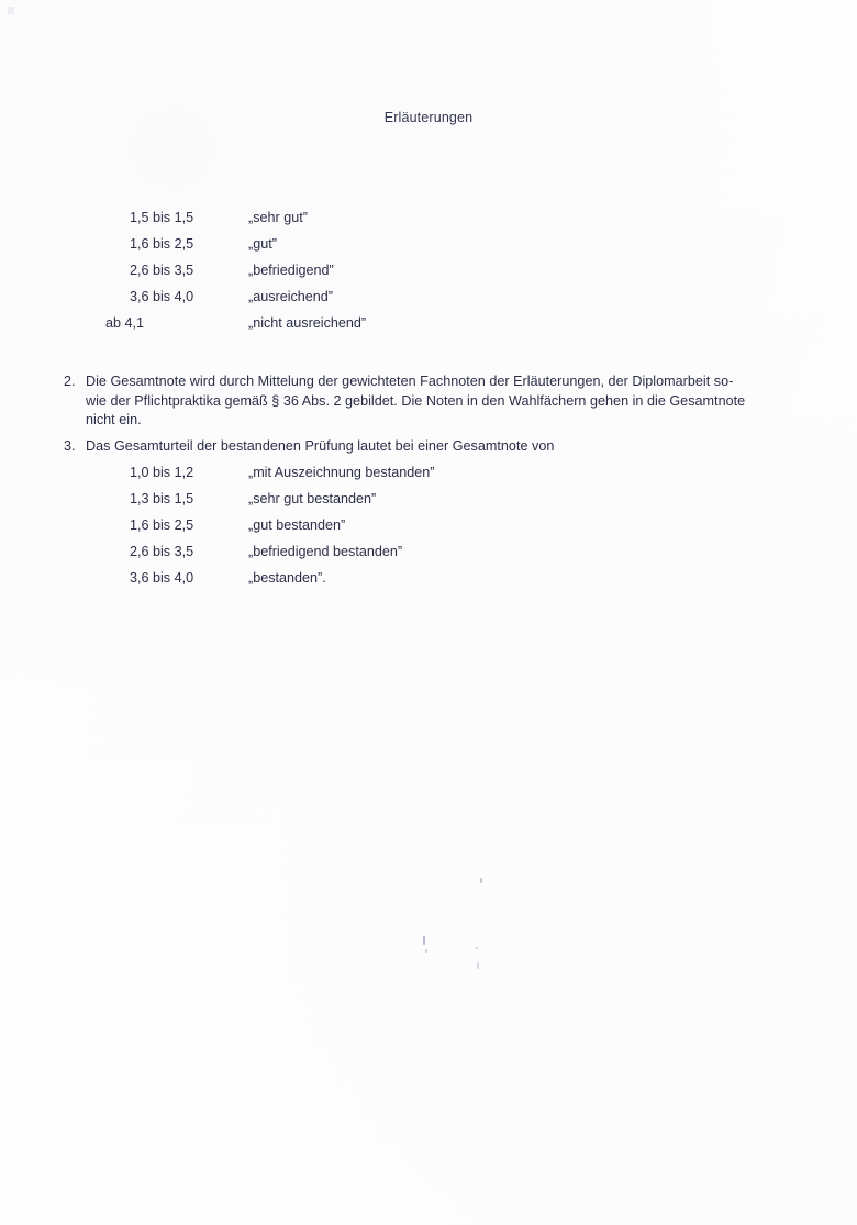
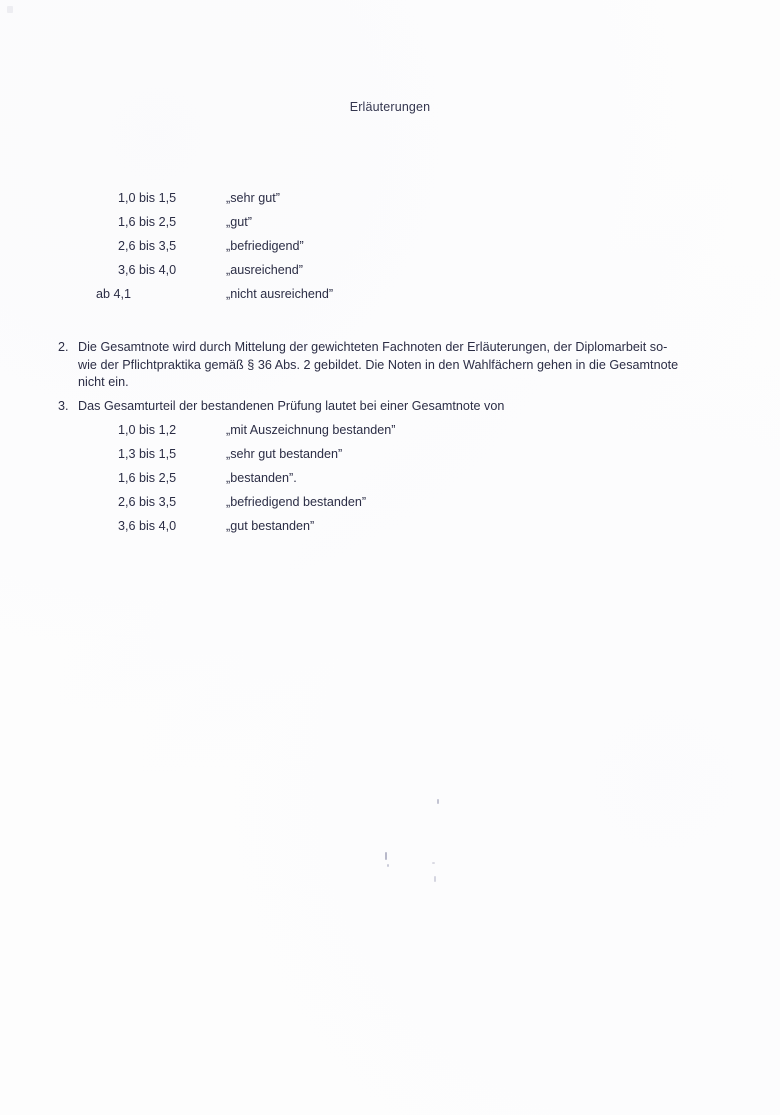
  Erläuterungen
- 1,5 bis 1,5	„sehr gut”
+ 1,0 bis 1,5	„sehr gut”
  1,6 bis 2,5	„gut”
  2,6 bis 3,5	„befriedigend”
  3,6 bis 4,0	„ausreichend”
  ab 4,1	„nicht ausreichend”
  2.
  Die Gesamtnote wird durch Mittelung der gewichteten Fachnoten der Erläuterungen, der Diplomarbeit so-
  wie der Pflichtpraktika gemäß § 36 Abs. 2 gebildet. Die Noten in den Wahlfächern gehen in die Gesamtnote
  nicht ein.
  3.
  Das Gesamturteil der bestandenen Prüfung lautet bei einer Gesamtnote von
  1,0 bis 1,2	„mit Auszeichnung bestanden”
  1,3 bis 1,5	„sehr gut bestanden”
- 1,6 bis 2,5	„gut bestanden”
+ 1,6 bis 2,5	„bestanden”.
  2,6 bis 3,5	„befriedigend bestanden”
- 3,6 bis 4,0	„bestanden”.
+ 3,6 bis 4,0	„gut bestanden”
